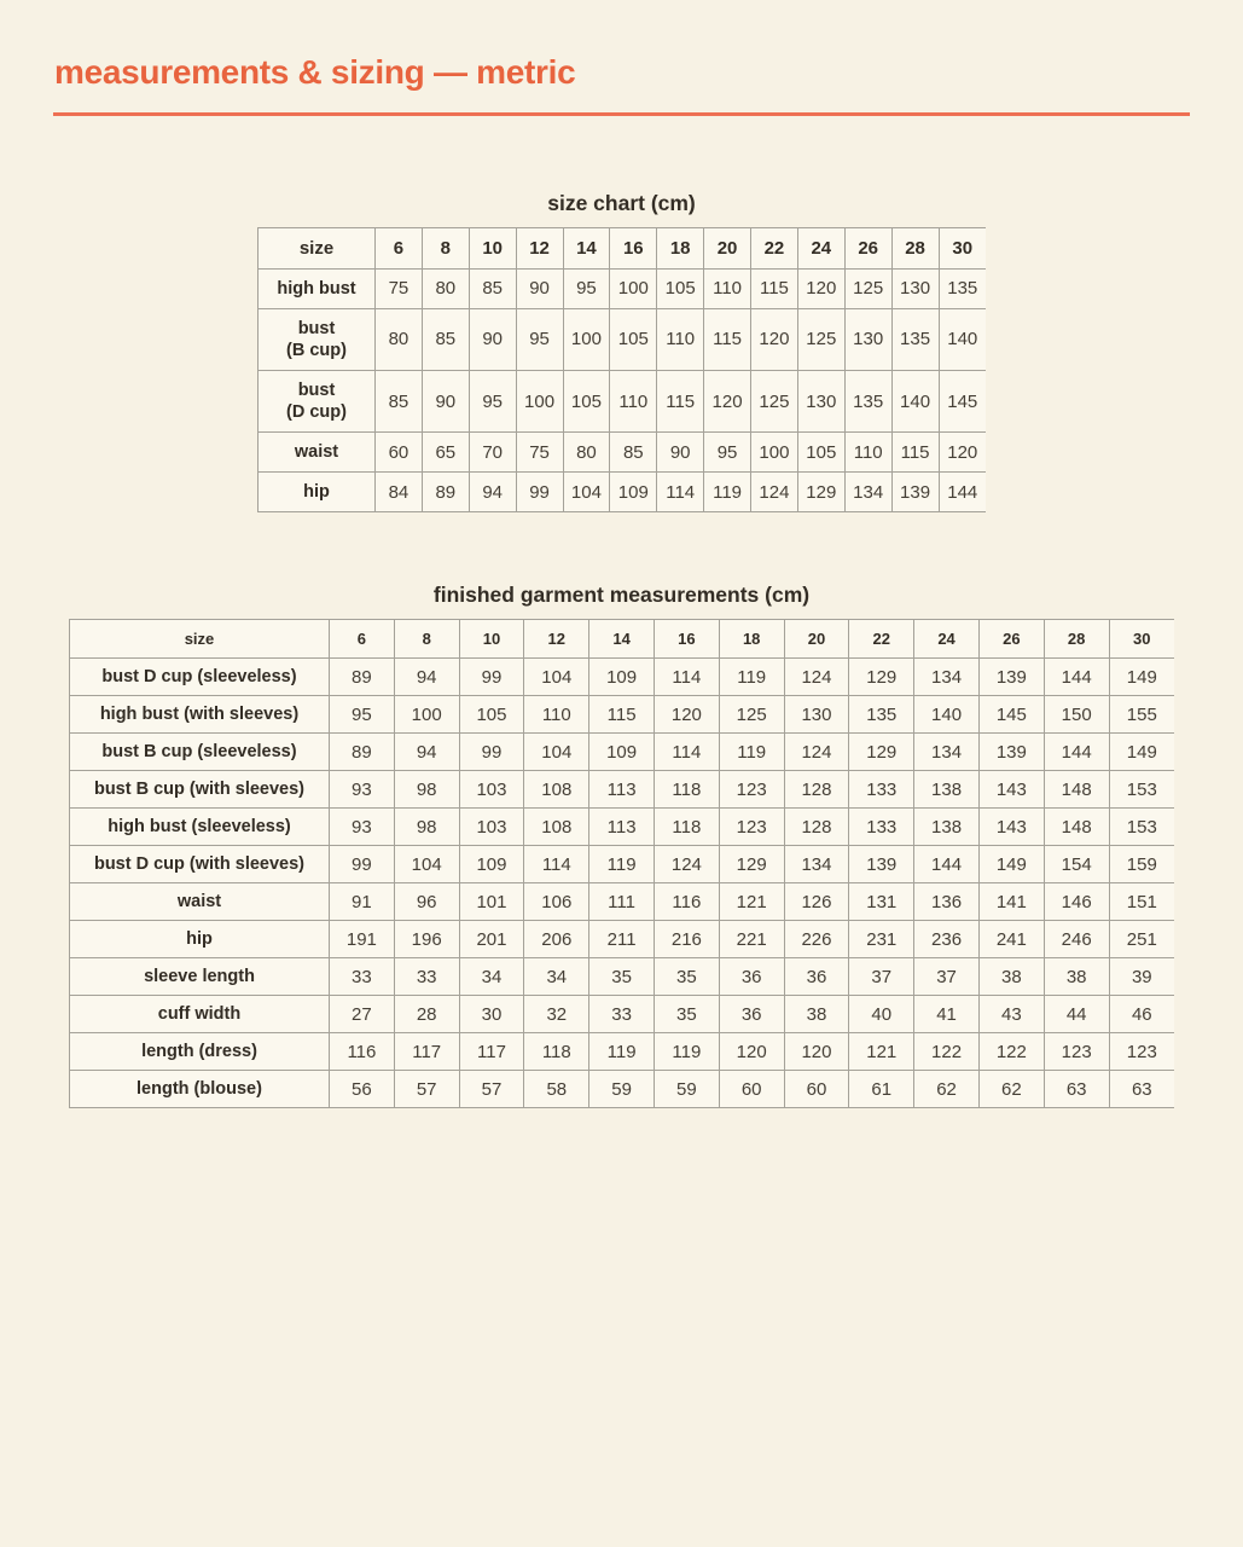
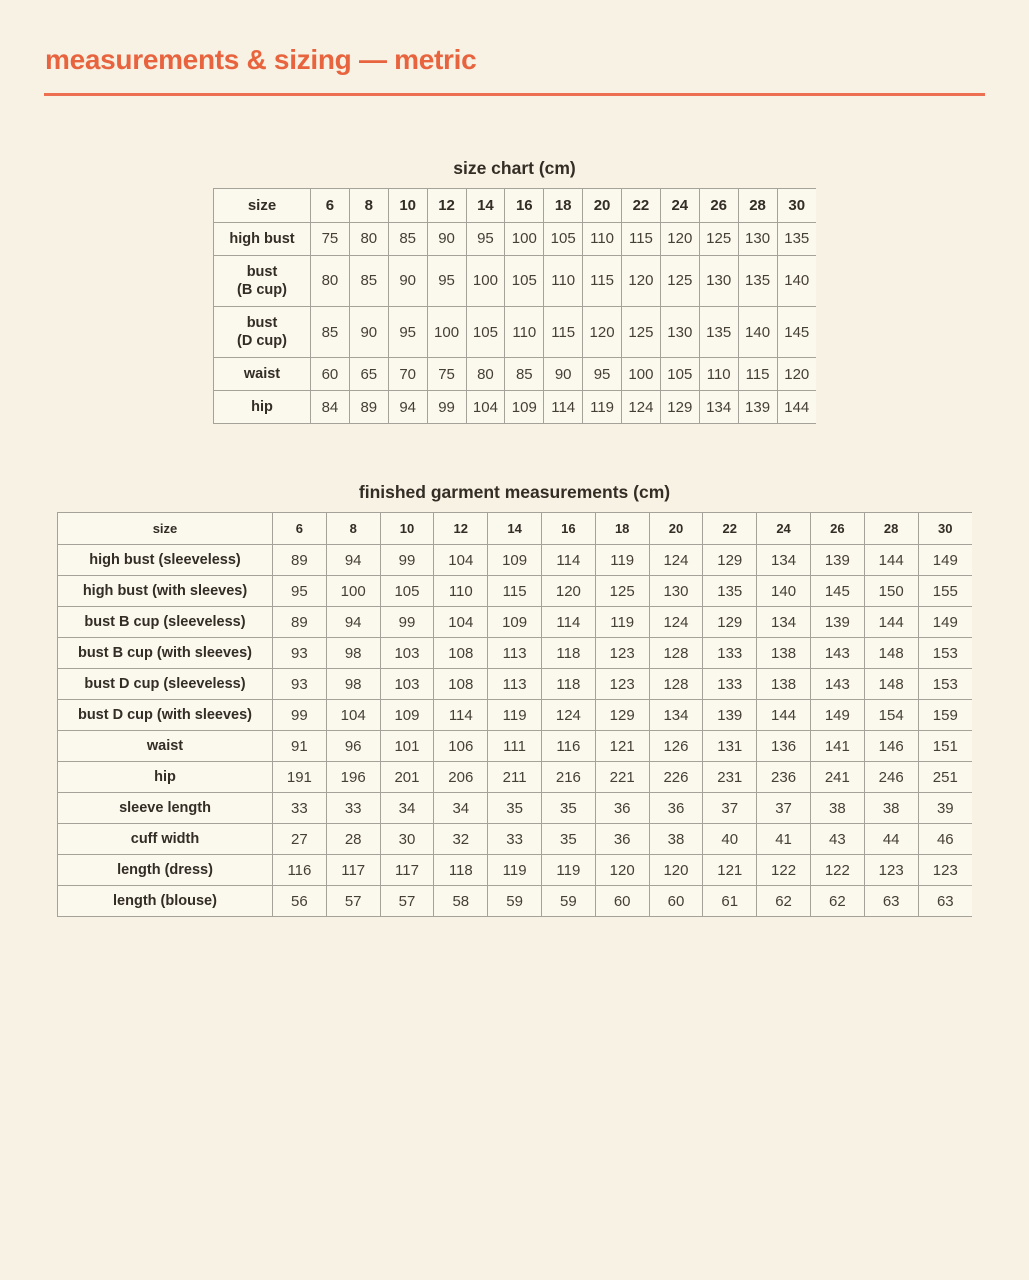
  measurements & sizing — metric
  size chart (cm)
  size	6	8	10	12	14	16	18	20	22	24	26	28	30
  high bust	75	80	85	90	95	100	105	110	115	120	125	130	135
  bust (B cup)	80	85	90	95	100	105	110	115	120	125	130	135	140
  bust (D cup)	85	90	95	100	105	110	115	120	125	130	135	140	145
  waist	60	65	70	75	80	85	90	95	100	105	110	115	120
  hip	84	89	94	99	104	109	114	119	124	129	134	139	144
  finished garment measurements (cm)
  size	6	8	10	12	14	16	18	20	22	24	26	28	30
- bust D cup (sleeveless)	89	94	99	104	109	114	119	124	129	134	139	144	149
+ high bust (sleeveless)	89	94	99	104	109	114	119	124	129	134	139	144	149
  high bust (with sleeves)	95	100	105	110	115	120	125	130	135	140	145	150	155
  bust B cup (sleeveless)	89	94	99	104	109	114	119	124	129	134	139	144	149
  bust B cup (with sleeves)	93	98	103	108	113	118	123	128	133	138	143	148	153
- high bust (sleeveless)	93	98	103	108	113	118	123	128	133	138	143	148	153
+ bust D cup (sleeveless)	93	98	103	108	113	118	123	128	133	138	143	148	153
  bust D cup (with sleeves)	99	104	109	114	119	124	129	134	139	144	149	154	159
  waist	91	96	101	106	111	116	121	126	131	136	141	146	151
  hip	191	196	201	206	211	216	221	226	231	236	241	246	251
  sleeve length	33	33	34	34	35	35	36	36	37	37	38	38	39
  cuff width	27	28	30	32	33	35	36	38	40	41	43	44	46
  length (dress)	116	117	117	118	119	119	120	120	121	122	122	123	123
  length (blouse)	56	57	57	58	59	59	60	60	61	62	62	63	63
